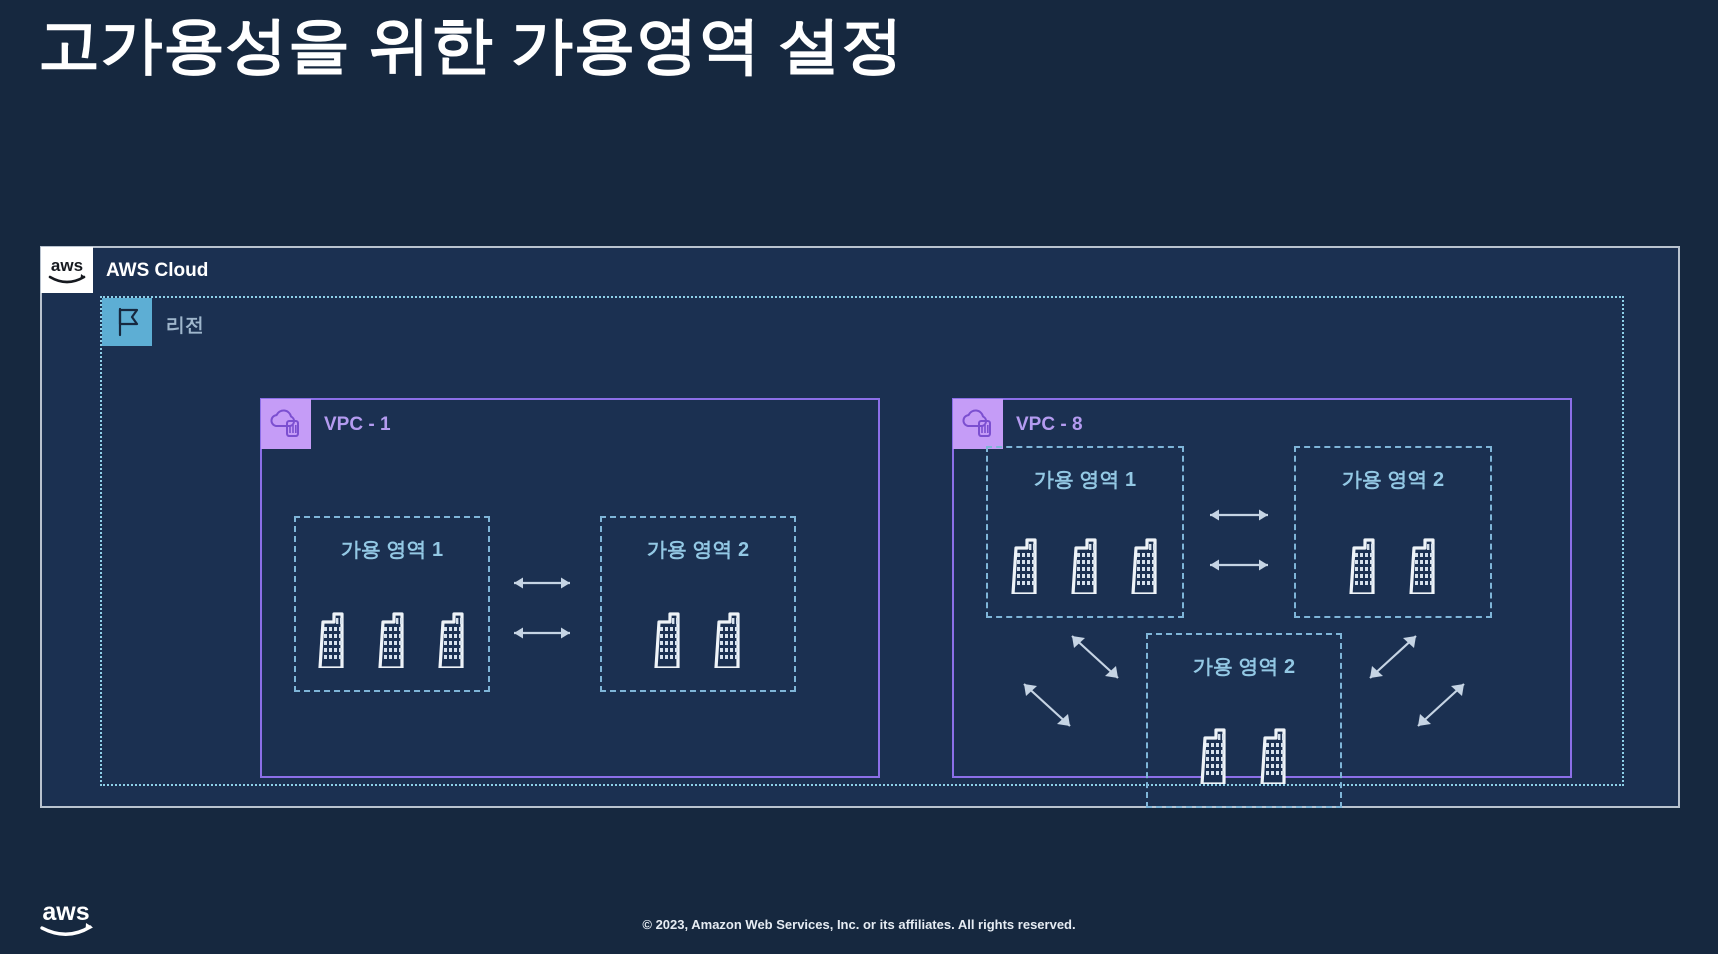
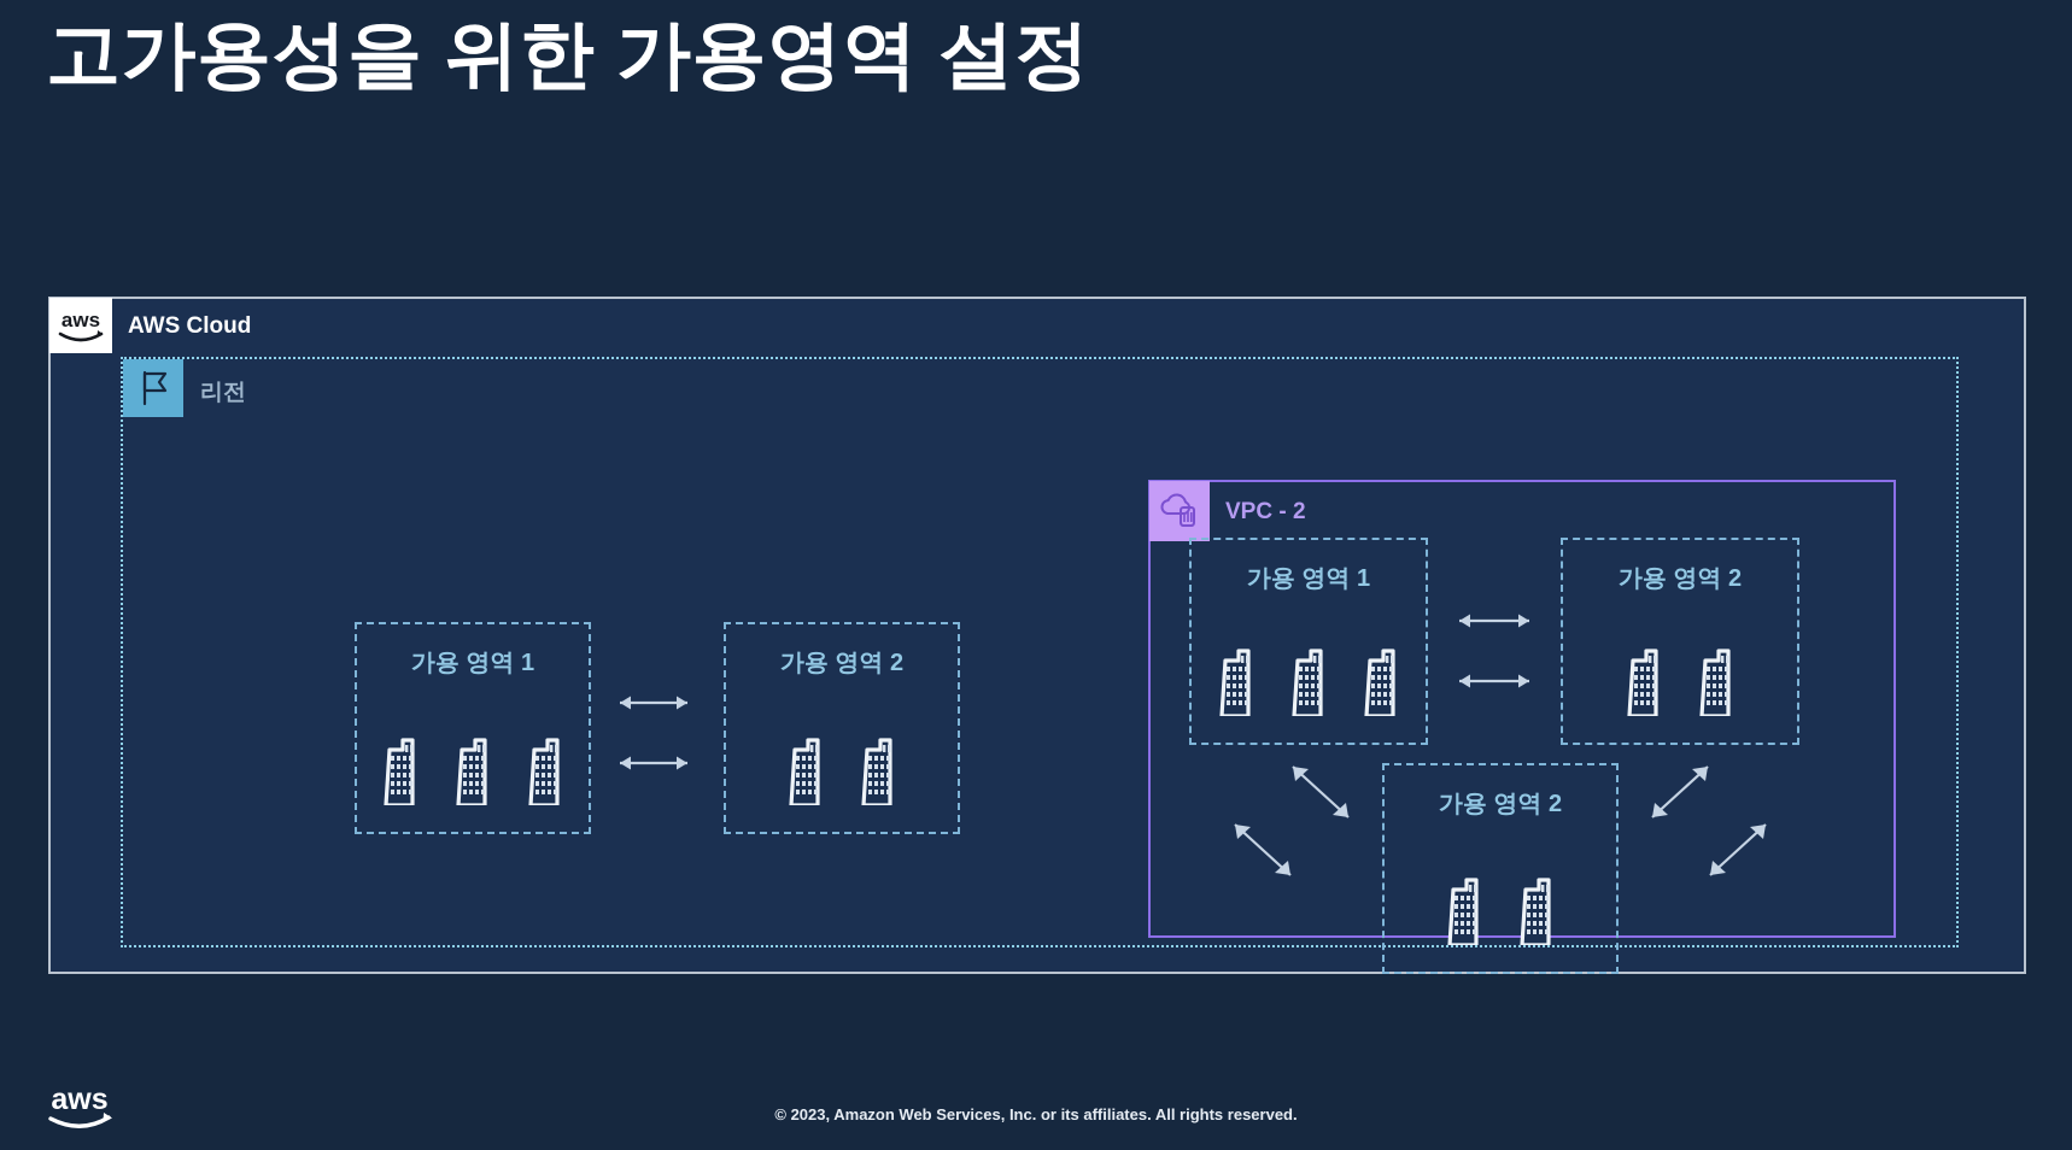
  고가용성을 위한 가용영역 설정
  aws
  AWS Cloud
  리전
- VPC - 1
  가용 영역 1
  가용 영역 2
- VPC - 8
+ VPC - 2
  가용 영역 1
  가용 영역 2
  가용 영역 2
  aws
  © 2023, Amazon Web Services, Inc. or its affiliates. All rights reserved.
